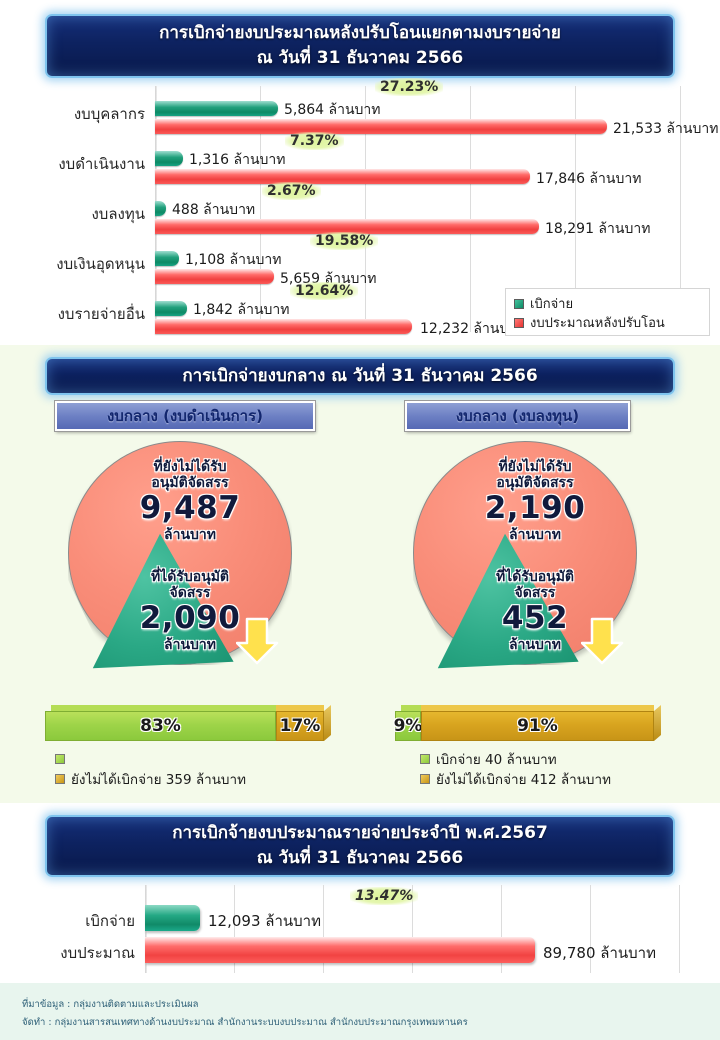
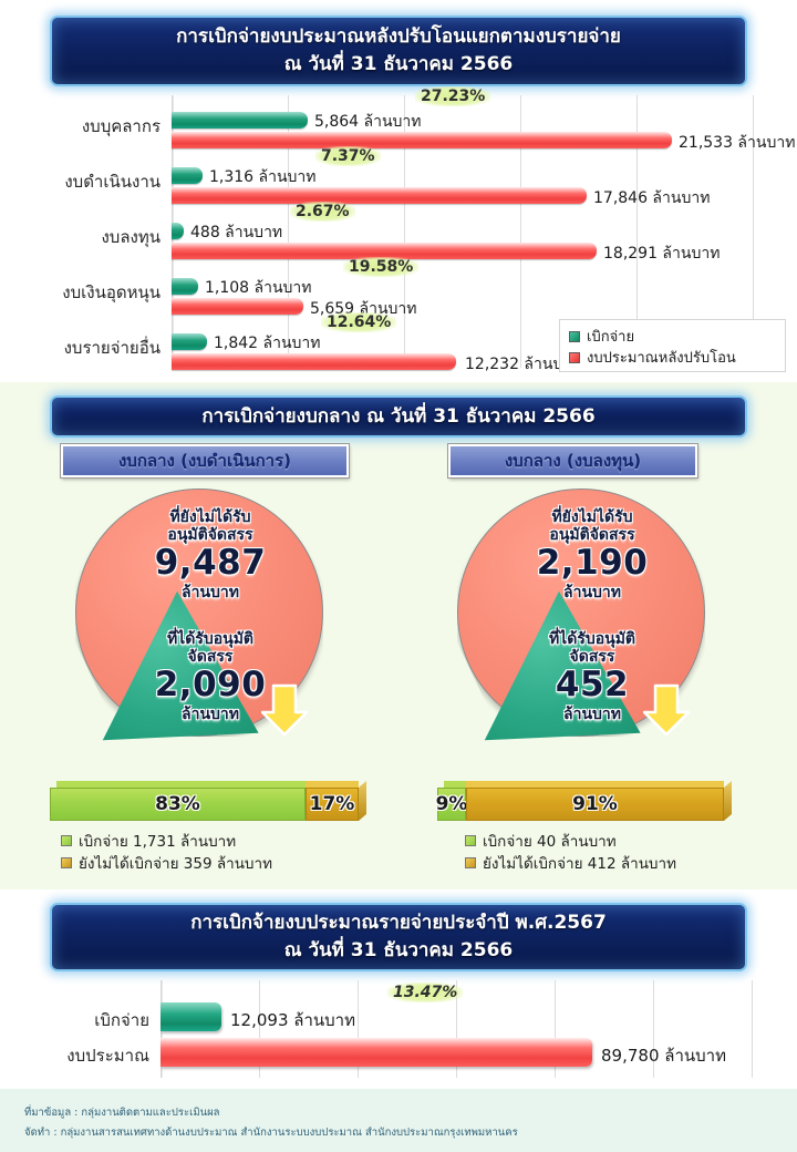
  การเบิกจ่ายงบประมาณหลังปรับโอนแยกตามงบรายจ่าย
  ณ วันที่ 31 ธันวาคม 2566
  งบบุคลากร
  5,864 ล้านบาท
  21,533 ล้านบาท
  27.23%
  งบดำเนินงาน
  1,316 ล้านบาท
  17,846 ล้านบาท
  7.37%
  งบลงทุน
  488 ล้านบาท
  18,291 ล้านบาท
  2.67%
  งบเงินอุดหนุน
  1,108 ล้านบาท
  5,659 ล้านบาท
  19.58%
  งบรายจ่ายอื่น
  1,842 ล้านบาท
  12,232 ล้านบ
  12.64%
  เบิกจ่าย
  งบประมาณหลังปรับโอน
  การเบิกจ่ายงบกลาง ณ วันที่ 31 ธันวาคม 2566
  งบกลาง (งบดำเนินการ)
  งบกลาง (งบลงทุน)
  ที่ยังไม่ได้รับ
  อนุมัติจัดสรร
  9,487
  ล้านบาท
  ที่ได้รับอนุมัติ
  จัดสรร
  2,090
  ล้านบาท
  ที่ยังไม่ได้รับ
  อนุมัติจัดสรร
  2,190
  ล้านบาท
  ที่ได้รับอนุมัติ
  จัดสรร
  452
  ล้านบาท
  83%
  17%
+ เบิกจ่าย 1,731 ล้านบาท
  ยังไม่ได้เบิกจ่าย 359 ล้านบาท
  9%
  91%
  เบิกจ่าย 40 ล้านบาท
  ยังไม่ได้เบิกจ่าย 412 ล้านบาท
  การเบิกจ้ายงบประมาณรายจ่ายประจำปี พ.ศ.2567
  ณ วันที่ 31 ธันวาคม 2566
  เบิกจ่าย
  12,093 ล้านบาท
  13.47%
  งบประมาณ
  89,780 ล้านบาท
  ที่มาข้อมูล : กลุ่มงานติดตามและประเมินผล
  จัดทำ : กลุ่มงานสารสนเทศทางด้านงบประมาณ สำนักงานระบบงบประมาณ สำนักงบประมาณกรุงเทพมหานคร
